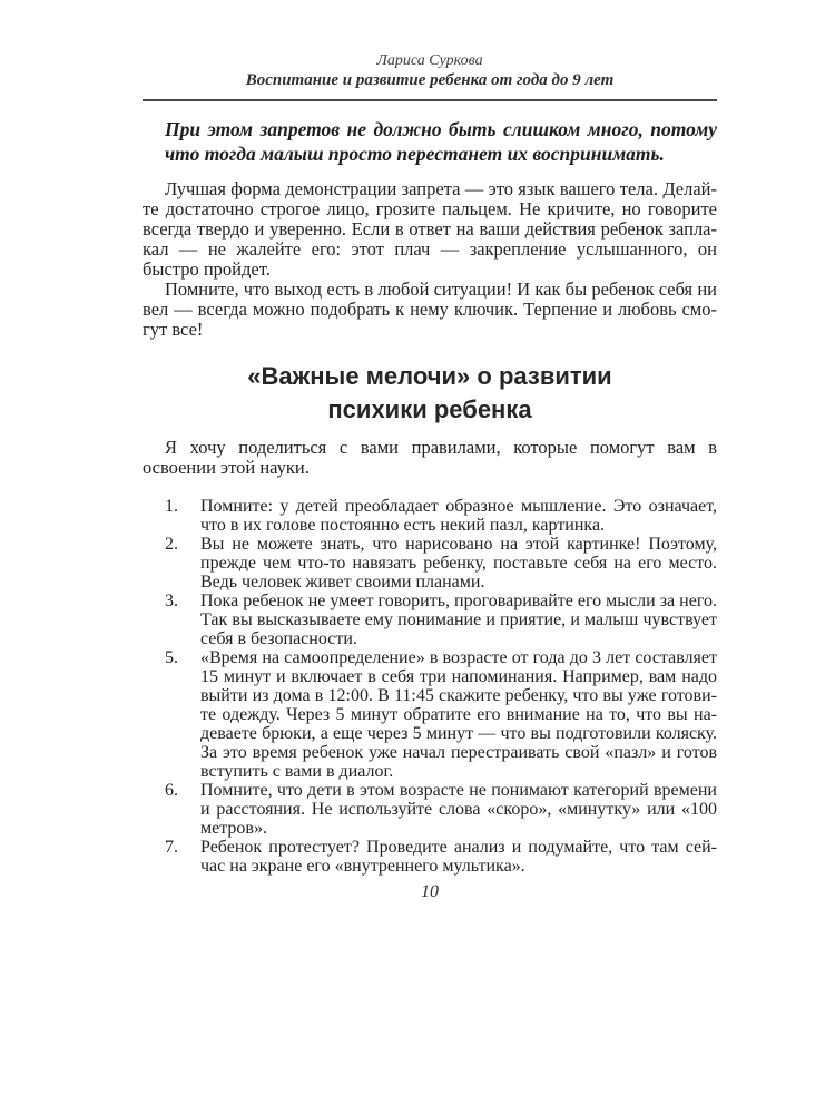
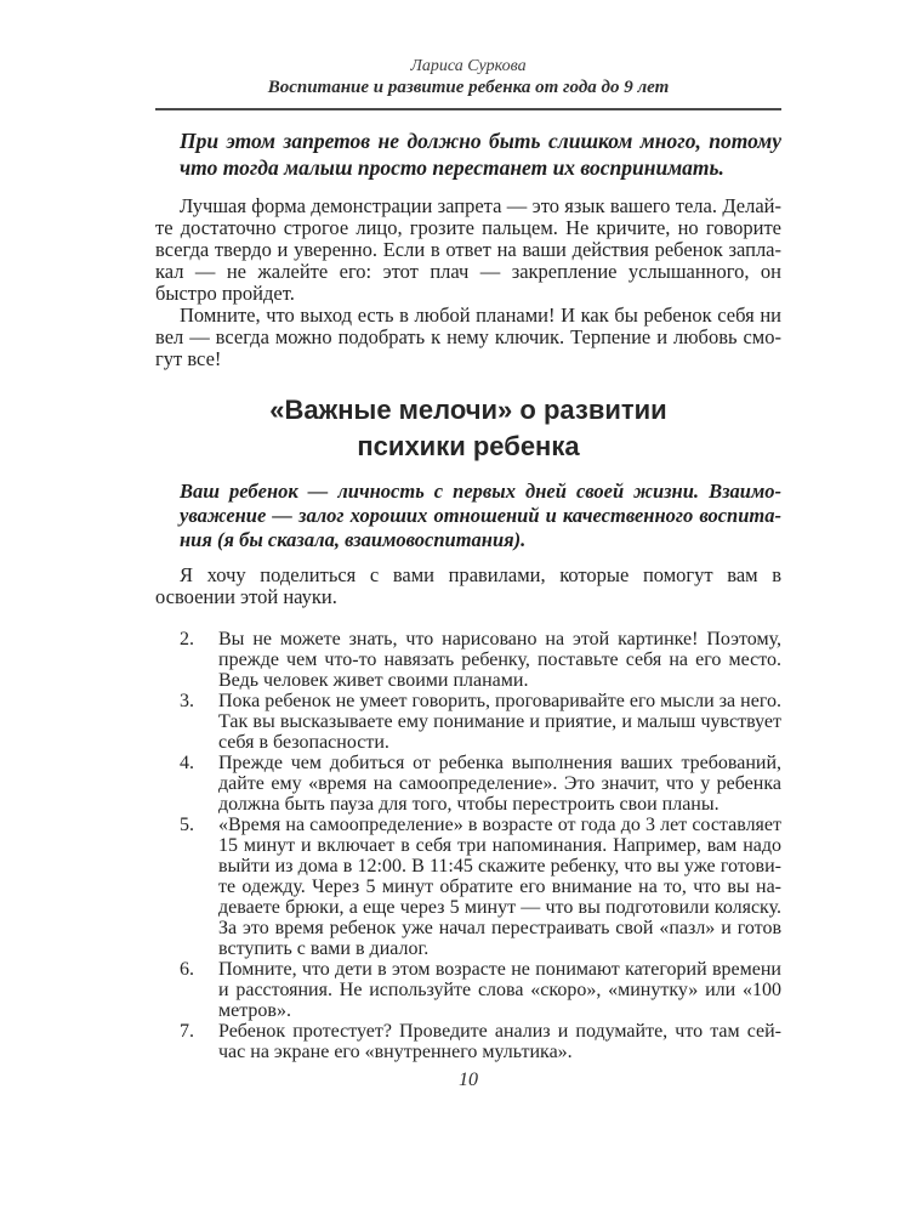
  Лариса Суркова
  Воспитание и развитие ребенка от года до 9 лет
  При этом запретов не должно быть слишком много, потому что тогда малыш просто перестанет их воспринимать.
  Лучшая форма демонстрации запрета — это язык вашего тела. Делай­те достаточно строгое лицо, грозите пальцем. Не кричите, но говорите всегда твердо и уверенно. Если в ответ на ваши действия ребенок запла­кал — не жалейте его: этот плач — закрепление услышанного, он быстро пройдет.
- Помните, что выход есть в любой ситуации! И как бы ребенок себя ни вел — всегда можно подобрать к нему ключик. Терпение и любовь смо­гут все!
+ Помните, что выход есть в любой планами! И как бы ребенок себя ни вел — всегда можно подобрать к нему ключик. Терпение и любовь смо­гут все!
  «Важные мелочи» о развитии
  психики ребенка
+ Ваш ребенок — личность с первых дней своей жизни. Взаимо­уважение — залог хороших отношений и качественного воспита­ния (я бы сказала, взаимовоспитания).
  Я хочу поделиться с вами правилами, которые помогут вам в освоении этой науки.
- 1.
- Помните: у детей преобладает образное мышление. Это означает, что в их голове постоянно есть некий пазл, картинка.
  2.
  Вы не можете знать, что нарисовано на этой картинке! Поэтому, прежде чем что-то навязать ребенку, поставьте себя на его место. Ведь человек живет своими планами.
  3.
  Пока ребенок не умеет говорить, проговаривайте его мысли за него. Так вы высказываете ему понимание и приятие, и малыш чувствует себя в безопасности.
+ 4.
+ Прежде чем добиться от ребенка выполнения ваших требований, дайте ему «время на самоопределение». Это значит, что у ребенка должна быть пауза для того, чтобы перестроить свои планы.
  5.
  «Время на самоопределение» в возрасте от года до 3 лет составляет 15 минут и включает в себя три напоминания. Например, вам надо выйти из дома в 12:00. В 11:45 скажите ребенку, что вы уже готови­те одежду. Через 5 минут обратите его внимание на то, что вы на­деваете брюки, а еще через 5 минут — что вы подготовили коляску. За это время ребенок уже начал перестраивать свой «пазл» и готов вступить с вами в диалог.
  6.
  Помните, что дети в этом возрасте не понимают категорий времени и расстояния. Не используйте слова «скоро», «минутку» или «100 метров».
  7.
  Ребенок протестует? Проведите анализ и подумайте, что там сей­час на экране его «внутреннего мультика».
  10
